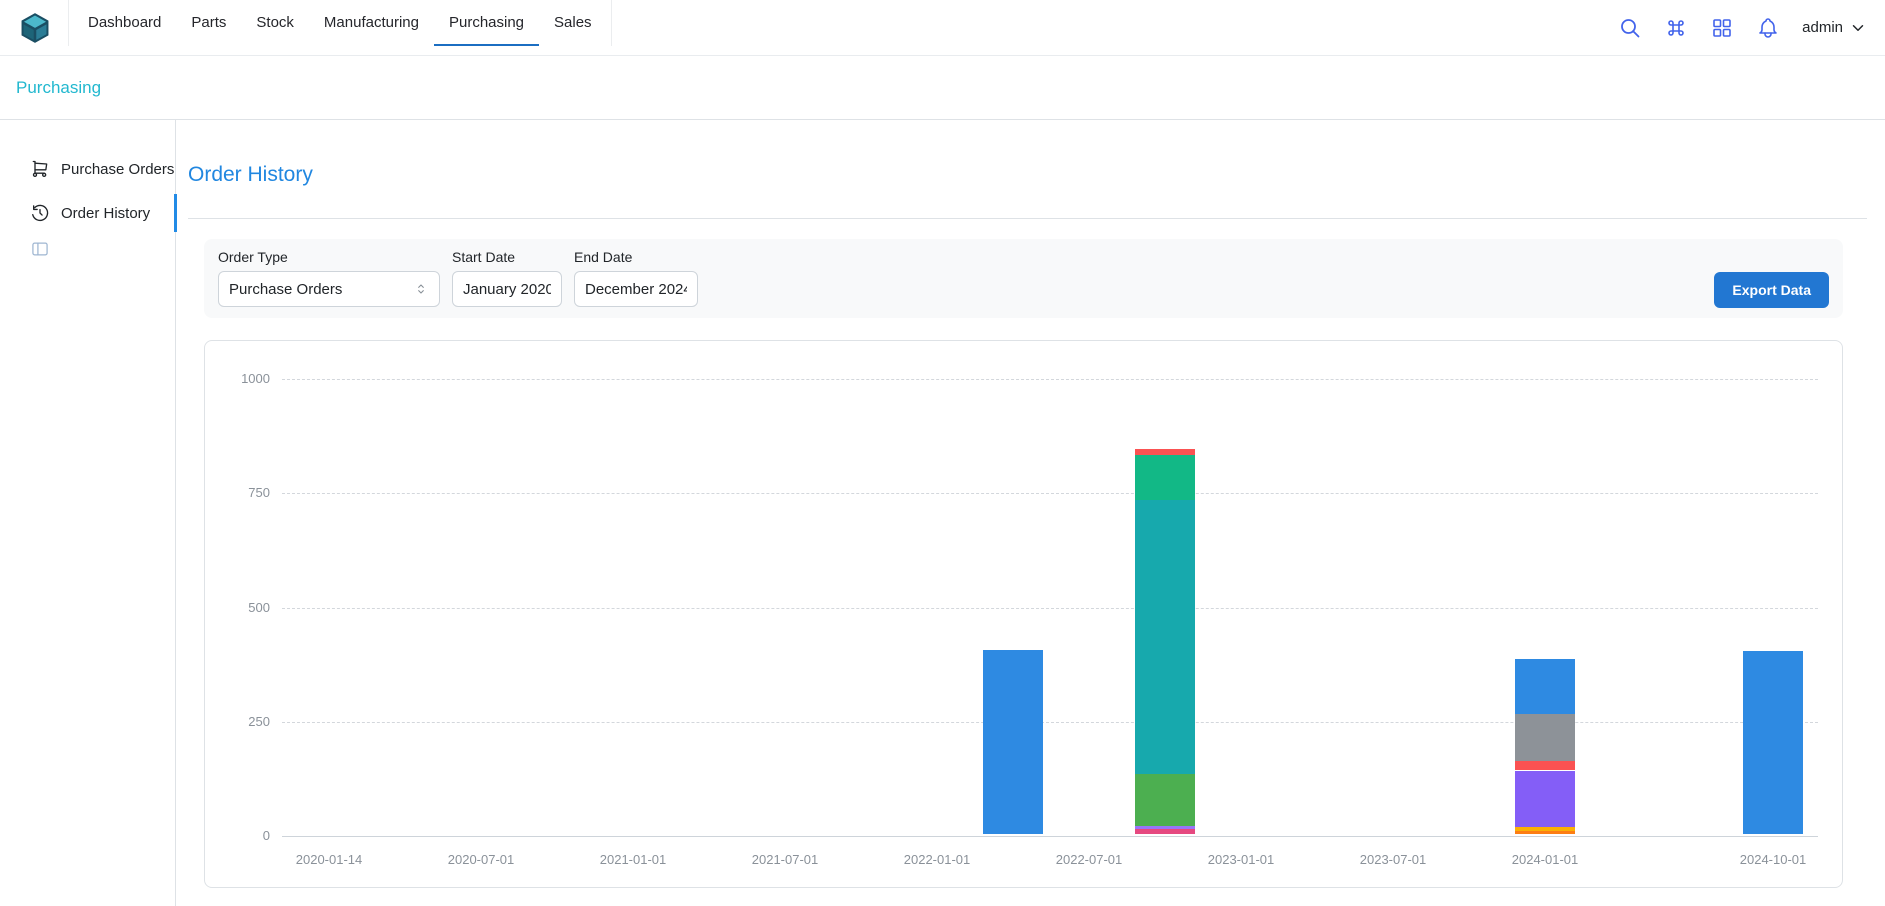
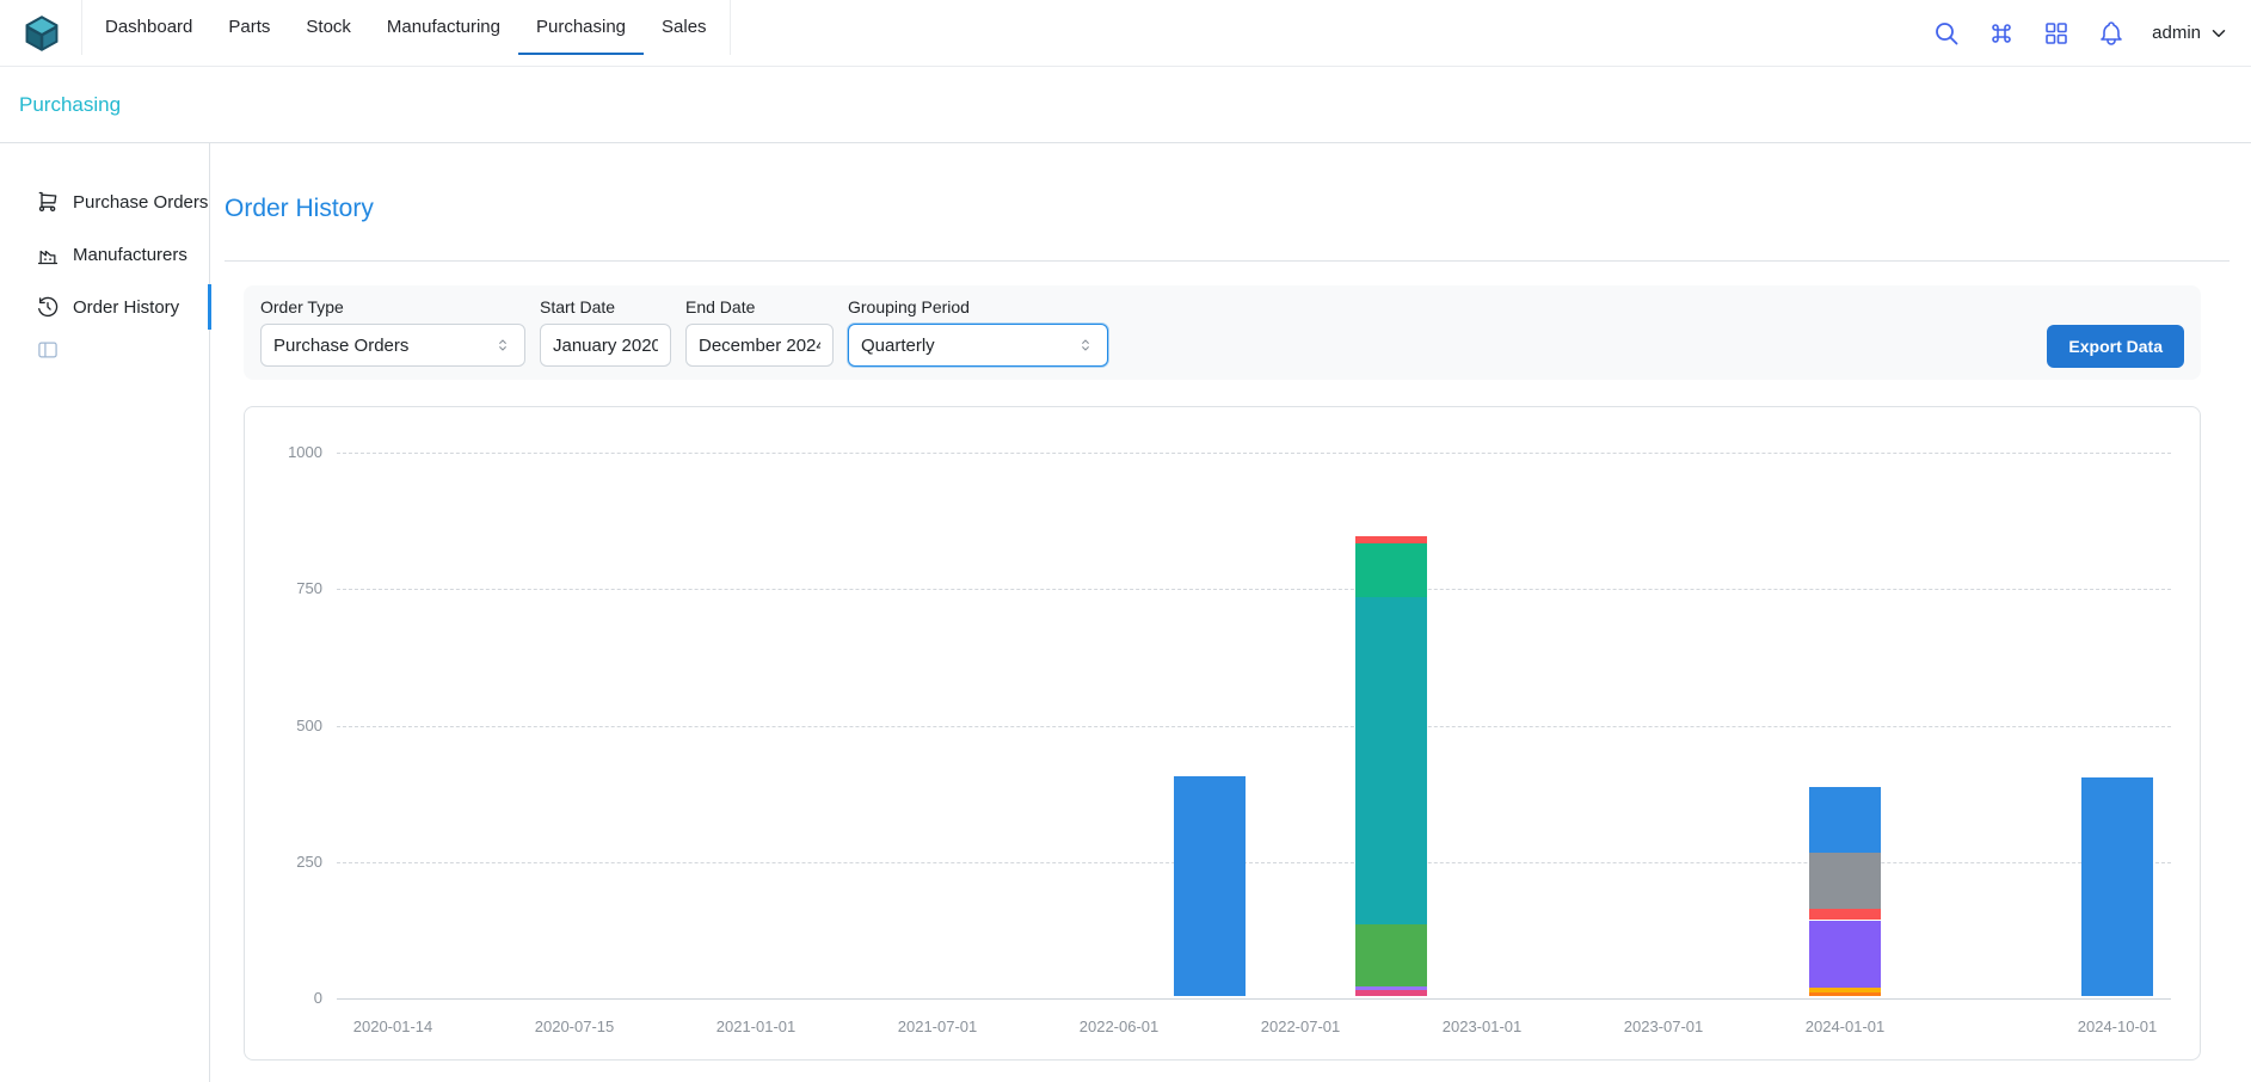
  Dashboard
  Parts
  Stock
  Manufacturing
  Purchasing
  Sales
  admin
  Purchasing
  Purchase Orders
+ Manufacturers
  Order History
  Order History
  Order Type
  Purchase Orders
  Start Date
  January 2020
  End Date
  December 202
+ Grouping Period
+ Quarterly
  Export Data
  0
  250
  500
  750
  1000
  2020-01-14
- 2020-07-01
+ 2020-07-15
  2021-01-01
  2021-07-01
- 2022-01-01
+ 2022-06-01
  2022-07-01
  2023-01-01
  2023-07-01
  2024-01-01
  2024-10-01
